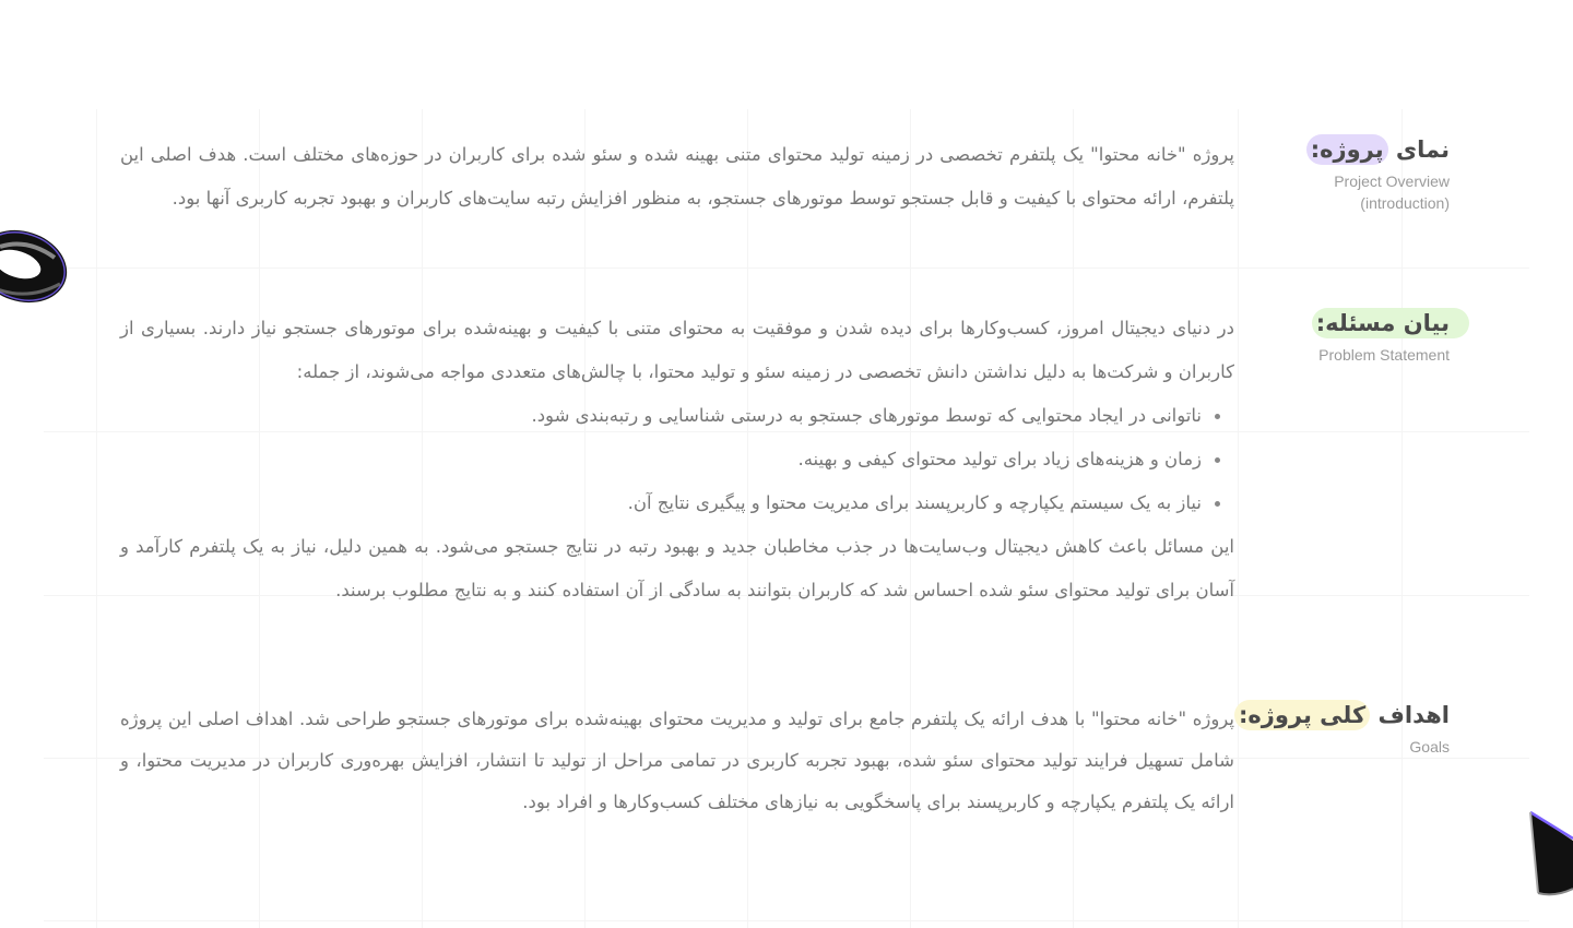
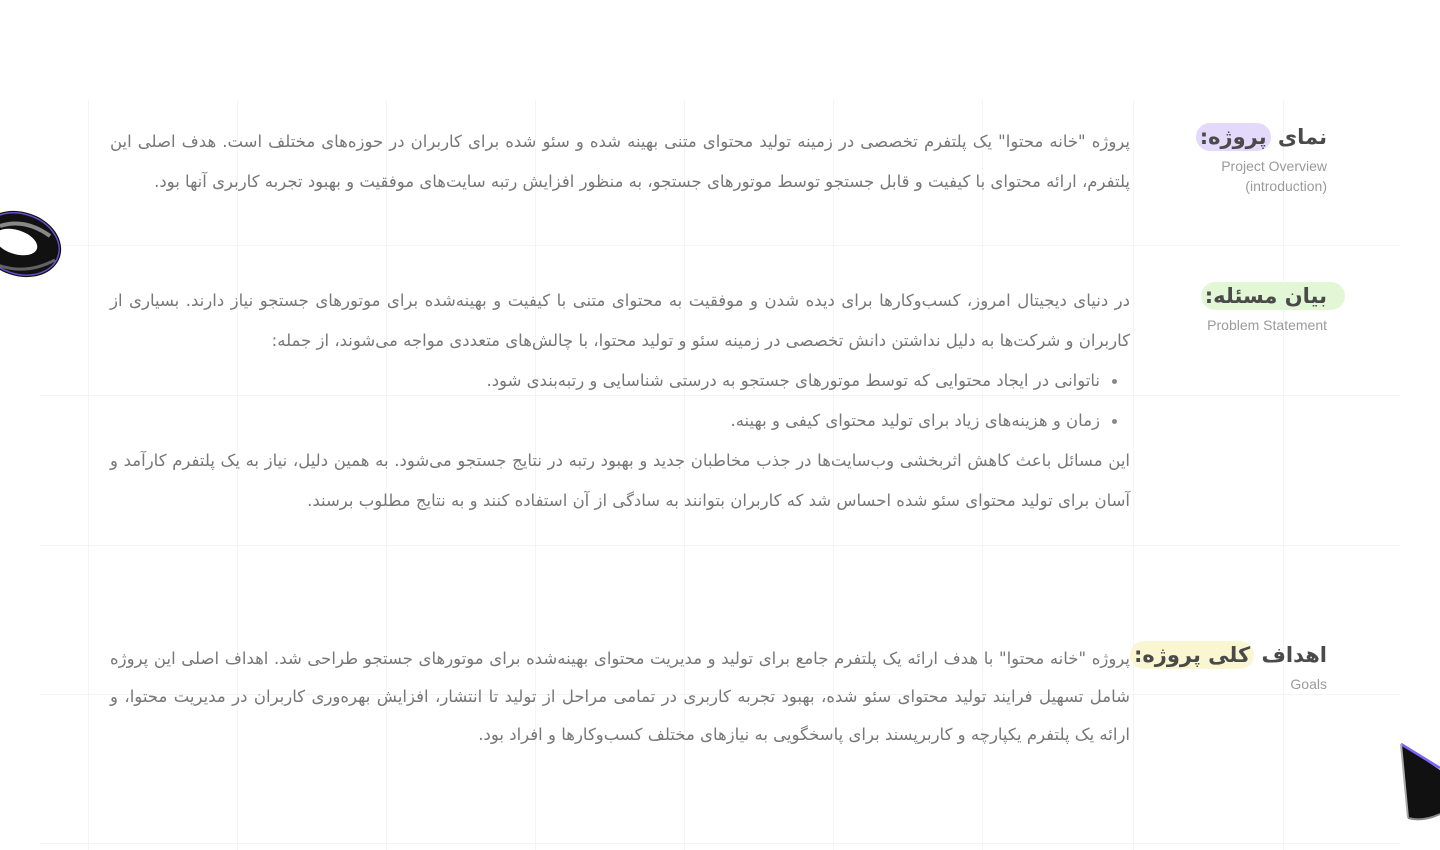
  نمای پروژه:
  Project Overview (introduction)
- پروژه "خانه محتوا" یک پلتفرم تخصصی در زمینه تولید محتوای متنی بهینه شده و سئو شده برای کاربران در حوزه‌های مختلف است. هدف اصلی این پلتفرم، ارائه محتوای با کیفیت و قابل جستجو توسط موتورهای جستجو، به منظور افزایش رتبه سایت‌های کاربران و بهبود تجربه کاربری آنها بود.
+ پروژه "خانه محتوا" یک پلتفرم تخصصی در زمینه تولید محتوای متنی بهینه شده و سئو شده برای کاربران در حوزه‌های مختلف است. هدف اصلی این پلتفرم، ارائه محتوای با کیفیت و قابل جستجو توسط موتورهای جستجو، به منظور افزایش رتبه سایت‌های موفقیت و بهبود تجربه کاربری آنها بود.
  بیان مسئله:
  Problem Statement
  در دنیای دیجیتال امروز، کسب‌وکارها برای دیده شدن و موفقیت به محتوای متنی با کیفیت و بهینه‌شده برای موتورهای جستجو نیاز دارند. بسیاری از کاربران و شرکت‌ها به دلیل نداشتن دانش تخصصی در زمینه سئو و تولید محتوا، با چالش‌های متعددی مواجه می‌شوند، از جمله:
  ناتوانی در ایجاد محتوایی که توسط موتورهای جستجو به درستی شناسایی و رتبه‌بندی شود.
  زمان و هزینه‌های زیاد برای تولید محتوای کیفی و بهینه.
- نیاز به یک سیستم یکپارچه و کاربرپسند برای مدیریت محتوا و پیگیری نتایج آن.
- این مسائل باعث کاهش دیجیتال وب‌سایت‌ها در جذب مخاطبان جدید و بهبود رتبه در نتایج جستجو می‌شود. به همین دلیل، نیاز به یک پلتفرم کارآمد و آسان برای تولید محتوای سئو شده احساس شد که کاربران بتوانند به سادگی از آن استفاده کنند و به نتایج مطلوب برسند.
+ این مسائل باعث کاهش اثربخشی وب‌سایت‌ها در جذب مخاطبان جدید و بهبود رتبه در نتایج جستجو می‌شود. به همین دلیل، نیاز به یک پلتفرم کارآمد و آسان برای تولید محتوای سئو شده احساس شد که کاربران بتوانند به سادگی از آن استفاده کنند و به نتایج مطلوب برسند.
  اهداف کلی پروژه:
  Goals
  پروژه "خانه محتوا" با هدف ارائه یک پلتفرم جامع برای تولید و مدیریت محتوای بهینه‌شده برای موتورهای جستجو طراحی شد. اهداف اصلی این پروژه شامل تسهیل فرایند تولید محتوای سئو شده، بهبود تجربه کاربری در تمامی مراحل از تولید تا انتشار، افزایش بهره‌وری کاربران در مدیریت محتوا، و ارائه یک پلتفرم یکپارچه و کاربرپسند برای پاسخگویی به نیازهای مختلف کسب‌وکارها و افراد بود.
